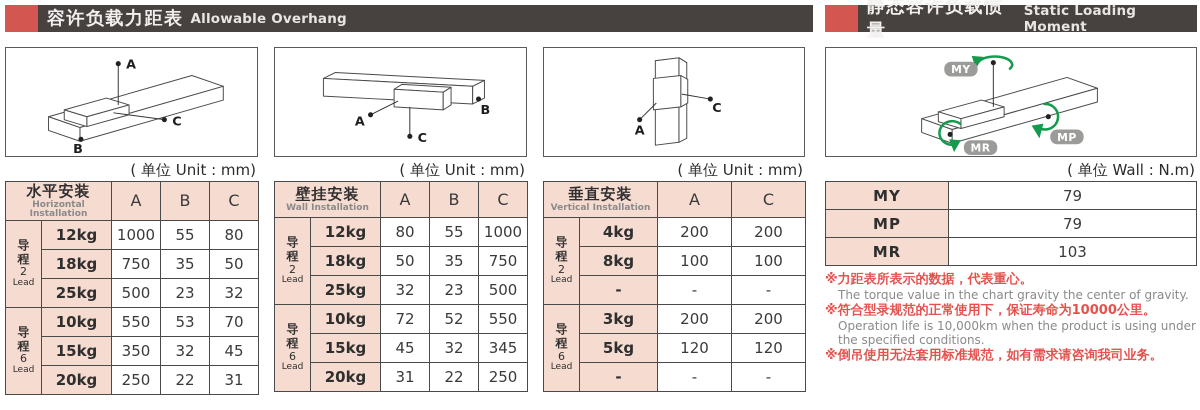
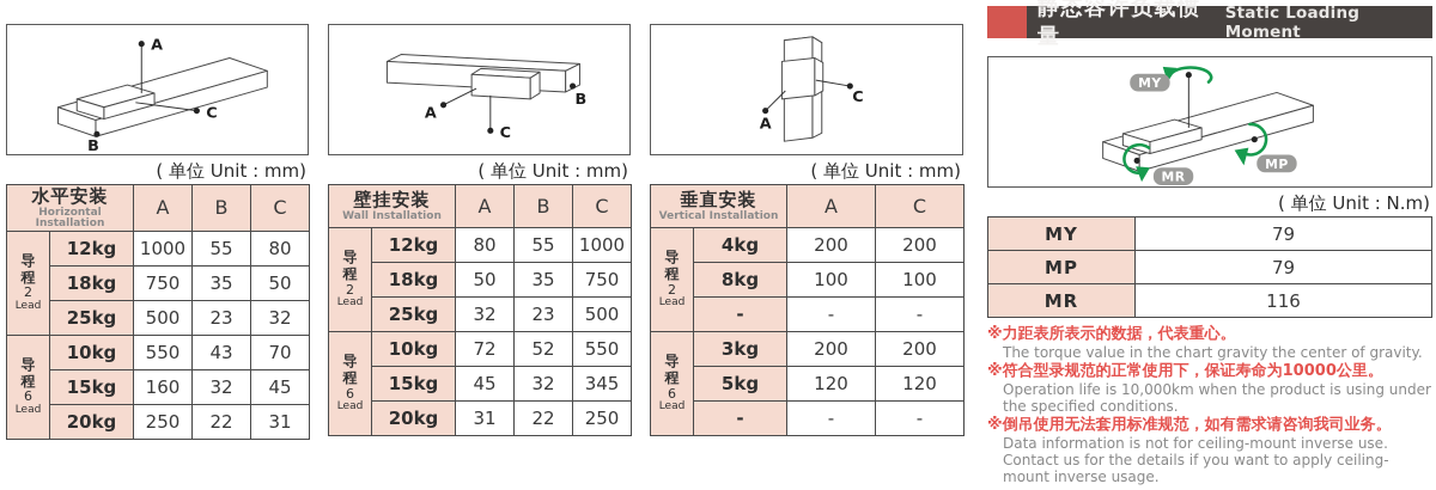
- 容许负载力距表
- Allowable Overhang
  A
  B
  C
  ( 单位 Unit : mm)
  水平安装Horizontal Installation	A	B	C
  导程2Lead	12kg	1000	55	80
  18kg	750	35	50
  25kg	500	23	32
- 导程6Lead	10kg	550	53	70
+ 导程6Lead	10kg	550	43	70
- 15kg	350	32	45
+ 15kg	160	32	45
  20kg	250	22	31
  A
  B
  C
  ( 单位 Unit : mm)
  壁挂安装Wall Installation	A	B	C
  导程2Lead	12kg	80	55	1000
  18kg	50	35	750
  25kg	32	23	500
  导程6Lead	10kg	72	52	550
  15kg	45	32	345
  20kg	31	22	250
  A
  C
  ( 单位 Unit : mm)
  垂直安装Vertical Installation	A	C
  导程2Lead	4kg	200	200
  8kg	100	100
  -	-	-
  导程6Lead	3kg	200	200
  5kg	120	120
  -	-	-
  静态容许负载惯量
  Static Loading Moment
  MY
  MP
  MR
- ( 单位 Wall : N.m)
+ ( 单位 Unit : N.m)
  MY	79
  MP	79
- MR	103
+ MR	116
  ※力距表所表示的数据，代表重心。
  The torque value in the chart gravity the center of gravity.
  ※符合型录规范的正常使用下，保证寿命为10000公里。
  Operation life is 10,000km when the product is using under the specified conditions.
  ※倒吊使用无法套用标准规范，如有需求请咨询我司业务。
+ Data information is not for ceiling-mount inverse use. Contact us for the details if you want to apply ceiling-mount inverse usage.
